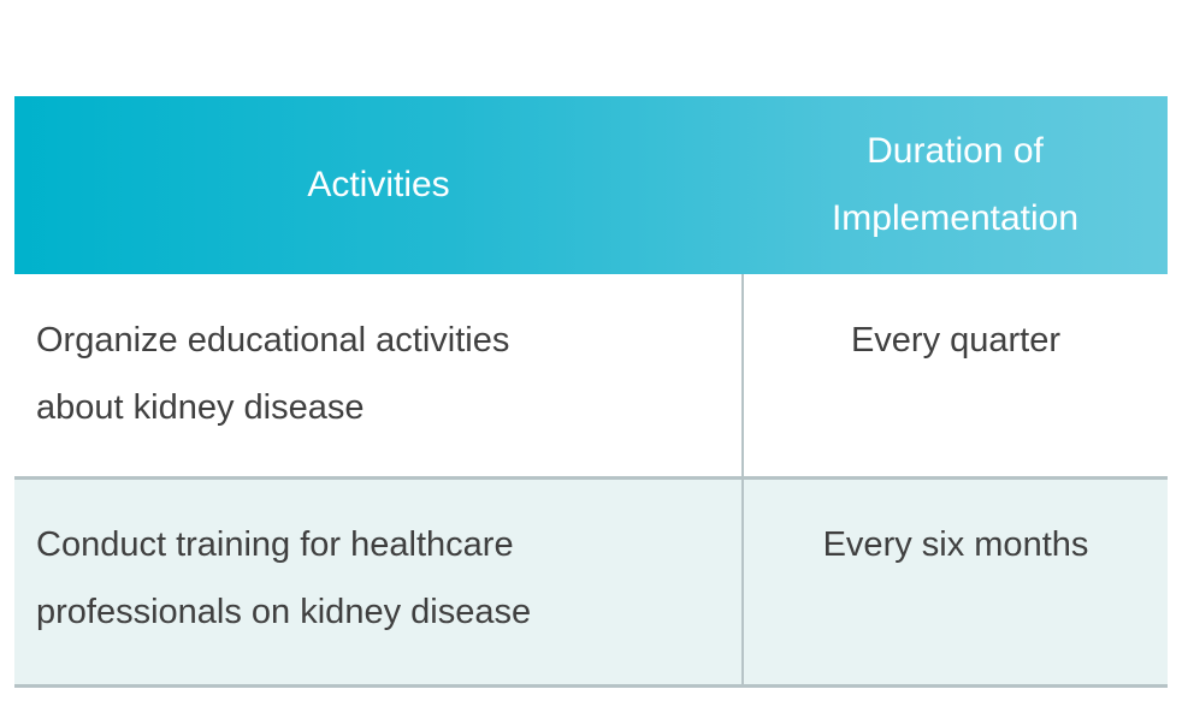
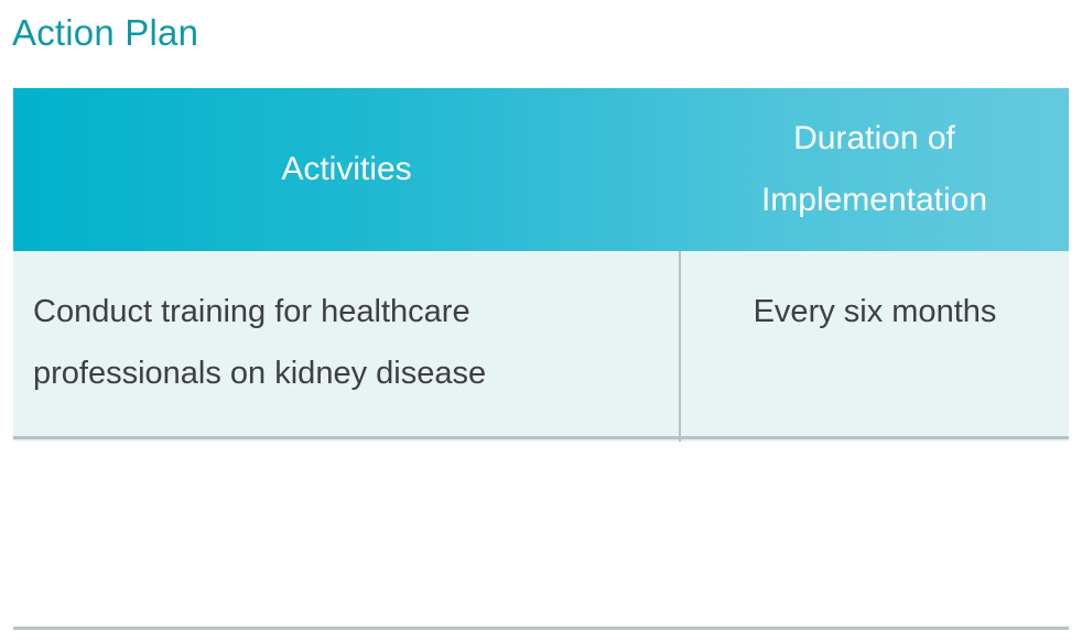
+ Action Plan
  Activities	Duration of Implementation
- Organize educational activities about kidney disease	Every quarter
  Conduct training for healthcare professionals on kidney disease	Every six months
